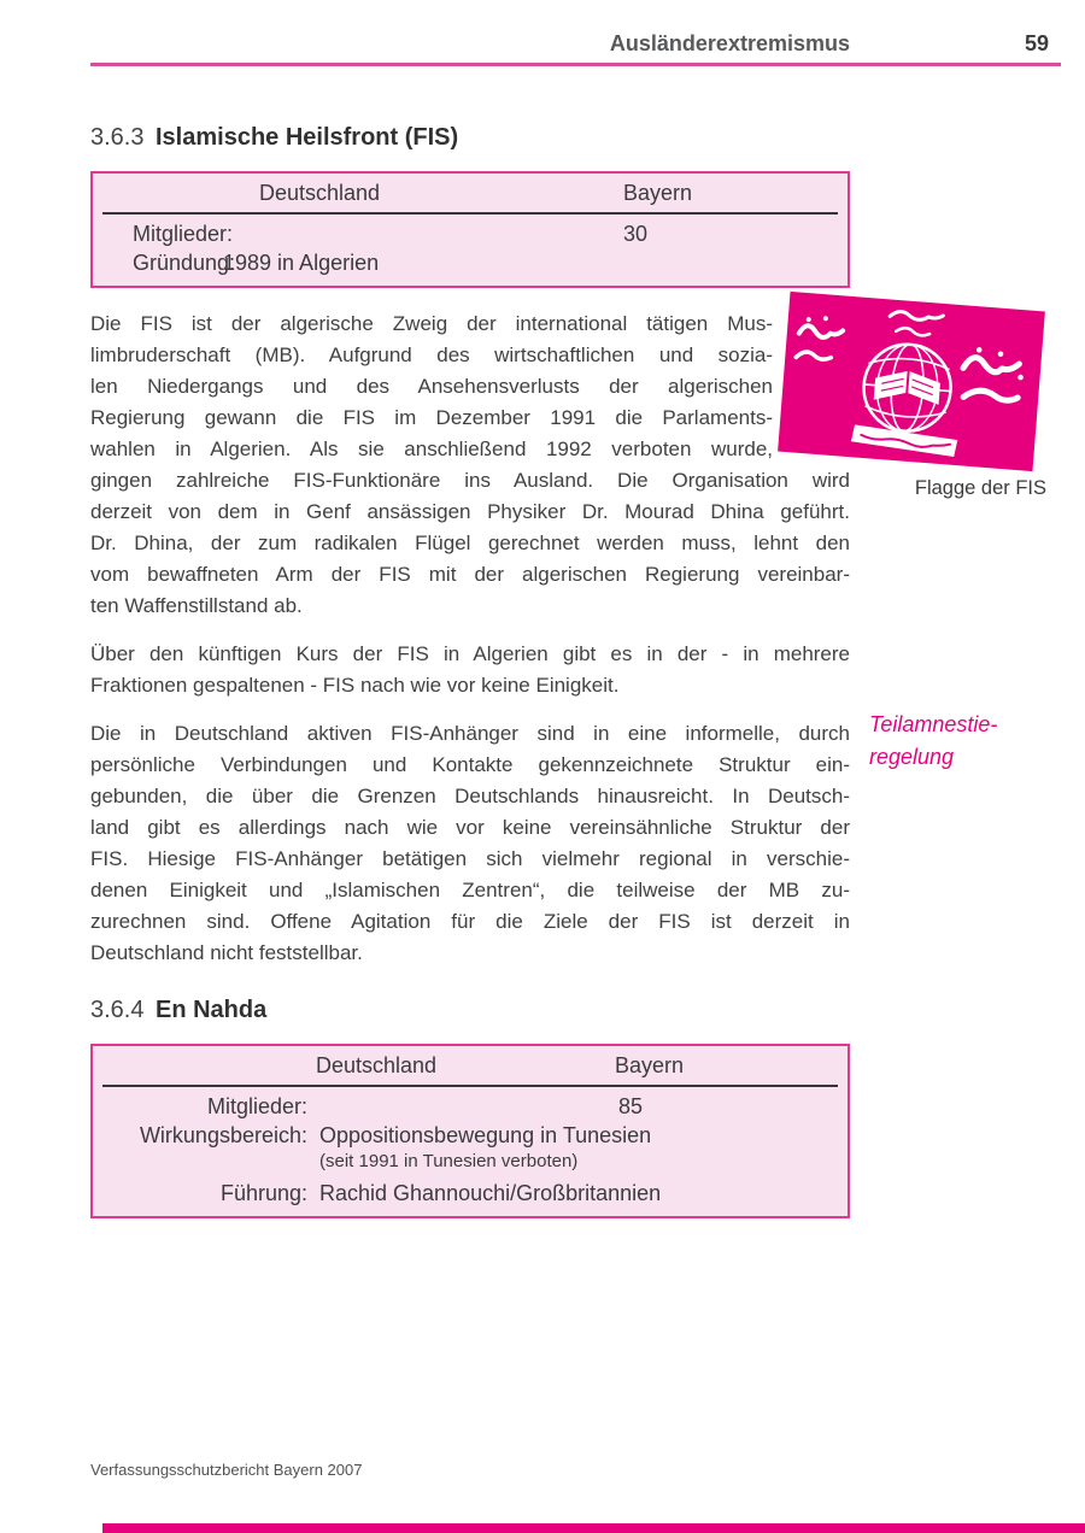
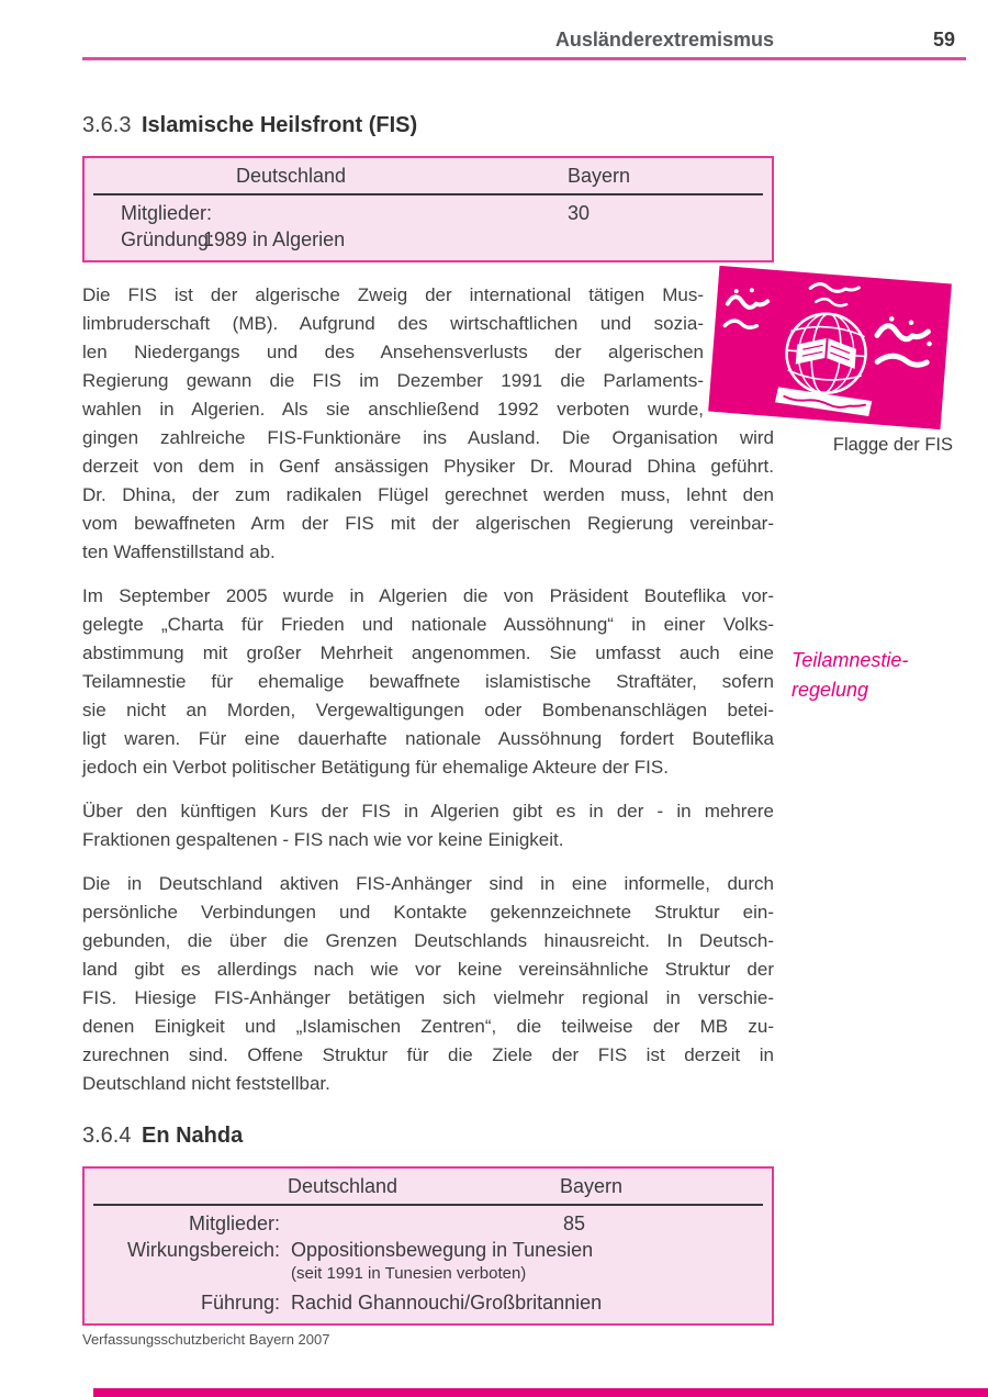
  Ausländerextremismus
  59
  3.6.3 Islamische Heilsfront (FIS)
  Deutschland
  Bayern
  Mitglieder:
  30
  Gründung:1989 in Algerien
  Die FIS ist der algerische Zweig der international tätigen Mus-
  limbruderschaft (MB). Aufgrund des wirtschaftlichen und sozia-
  len Niedergangs und des Ansehensverlusts der algerischen
  Regierung gewann die FIS im Dezember 1991 die Parlaments-
  wahlen in Algerien. Als sie anschließend 1992 verboten wurde,
  gingen zahlreiche FIS-Funktionäre ins Ausland. Die Organisation wird
  derzeit von dem in Genf ansässigen Physiker Dr. Mourad Dhina geführt.
  Dr. Dhina, der zum radikalen Flügel gerechnet werden muss, lehnt den
  vom bewaffneten Arm der FIS mit der algerischen Regierung vereinbar-
  ten Waffenstillstand ab.
+ Im September 2005 wurde in Algerien die von Präsident Bouteflika vor-
+ gelegte „Charta für Frieden und nationale Aussöhnung“ in einer Volks-
+ abstimmung mit großer Mehrheit angenommen. Sie umfasst auch eine
+ Teilamnestie für ehemalige bewaffnete islamistische Straftäter, sofern
+ sie nicht an Morden, Vergewaltigungen oder Bombenanschlägen betei-
+ ligt waren. Für eine dauerhafte nationale Aussöhnung fordert Bouteflika
+ jedoch ein Verbot politischer Betätigung für ehemalige Akteure der FIS.
  Über den künftigen Kurs der FIS in Algerien gibt es in der - in mehrere
  Fraktionen gespaltenen - FIS nach wie vor keine Einigkeit.
  Die in Deutschland aktiven FIS-Anhänger sind in eine informelle, durch
  persönliche Verbindungen und Kontakte gekennzeichnete Struktur ein-
  gebunden, die über die Grenzen Deutschlands hinausreicht. In Deutsch-
  land gibt es allerdings nach wie vor keine vereinsähnliche Struktur der
  FIS. Hiesige FIS-Anhänger betätigen sich vielmehr regional in verschie-
  denen Einigkeit und „Islamischen Zentren“, die teilweise der MB zu-
- zurechnen sind. Offene Agitation für die Ziele der FIS ist derzeit in
+ zurechnen sind. Offene Struktur für die Ziele der FIS ist derzeit in
  Deutschland nicht feststellbar.
  3.6.4 En Nahda
  Deutschland
  Bayern
  Mitglieder:
  85
  Wirkungsbereich: Oppositionsbewegung in Tunesien
  (seit 1991 in Tunesien verboten)
  Führung: Rachid Ghannouchi/Großbritannien
  Flagge der FIS
  Teilamnestie-
  regelung
  Verfassungsschutzbericht Bayern 2007
